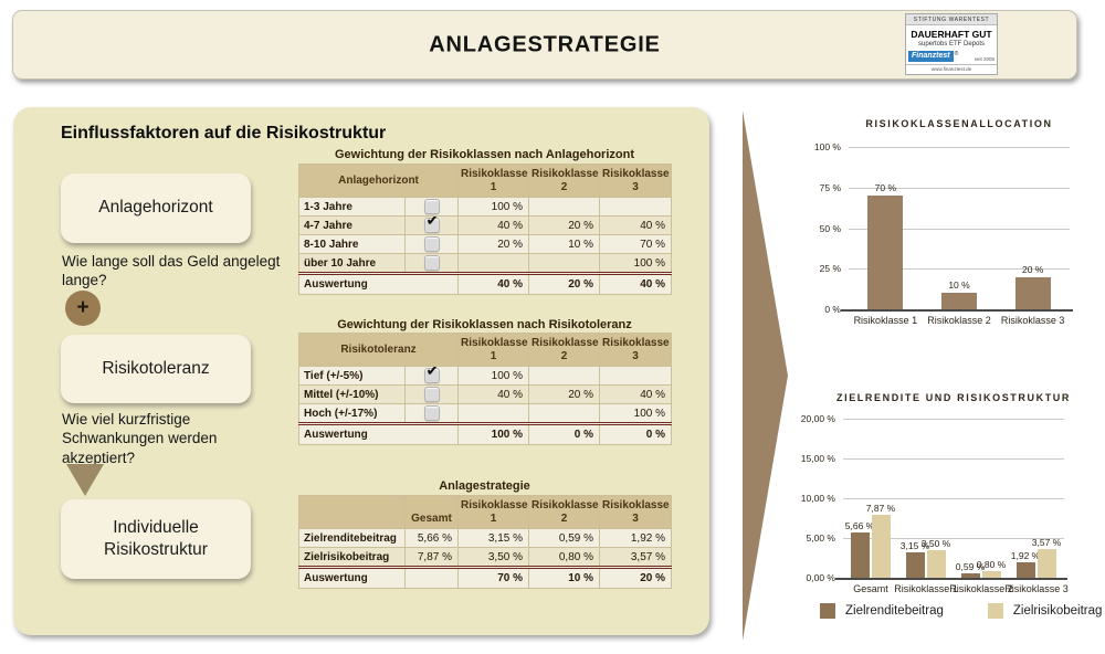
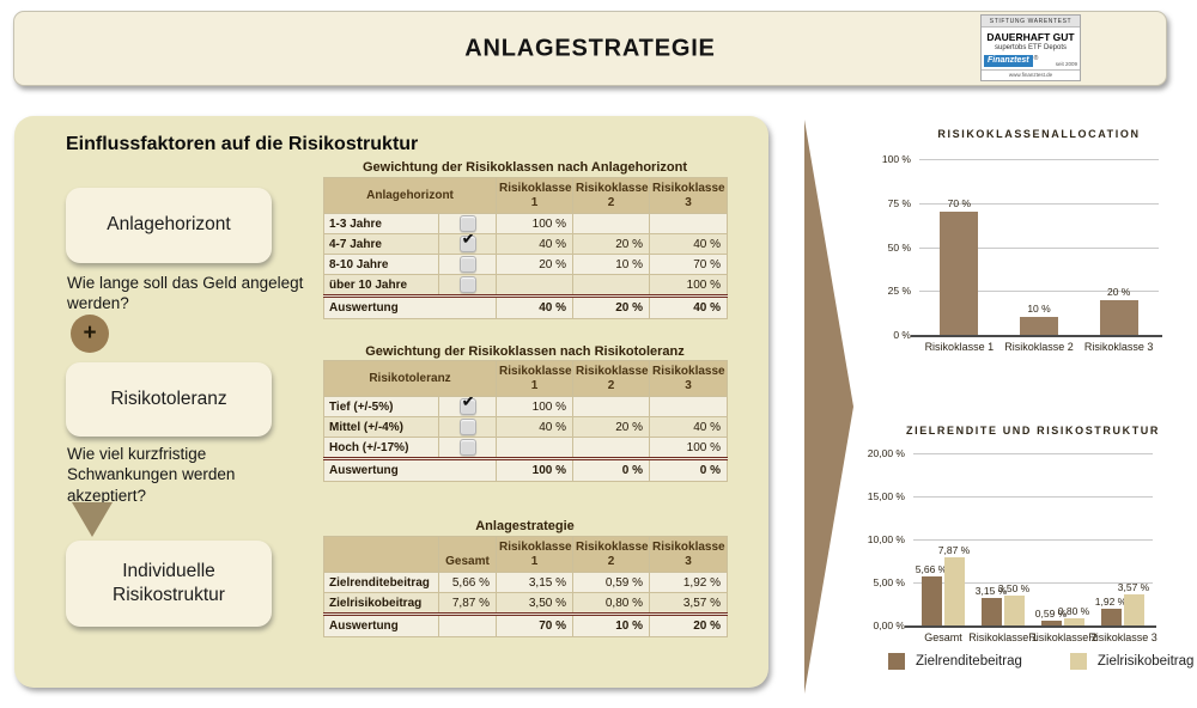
  ANLAGESTRATEGIE
  DAUERHAFT GUT
  Einflussfaktoren auf die Risikostruktur
  Anlagehorizont
- Wie lange soll das Geld angelegt lange?
+ Wie lange soll das Geld angelegt werden?
  +
  Risikotoleranz
  Wie viel kurzfristige Schwankungen werden akzeptiert?
  Individuelle Risikostruktur
  Gewichtung der Risikoklassen nach Anlagehorizont
  Anlagehorizont	Risikoklasse 1	Risikoklasse 2	Risikoklasse 3
  1-3 Jahre		100 %
  4-7 Jahre		40 %	20 %	40 %
  8-10 Jahre		20 %	10 %	70 %
  über 10 Jahre				100 %
  Auswertung	40 %	20 %	40 %
  Gewichtung der Risikoklassen nach Risikotoleranz
  Risikotoleranz	Risikoklasse 1	Risikoklasse 2	Risikoklasse 3
  Tief (+/-5%)		100 %
- Mittel (+/-10%)		40 %	20 %	40 %
+ Mittel (+/-4%)		40 %	20 %	40 %
  Hoch (+/-17%)				100 %
  Auswertung	100 %	0 %	0 %
  Anlagestrategie
  	Gesamt	Risikoklasse 1	Risikoklasse 2	Risikoklasse 3
  Zielrenditebeitrag	5,66 %	3,15 %	0,59 %	1,92 %
  Zielrisikobeitrag	7,87 %	3,50 %	0,80 %	3,57 %
  Auswertung		70 %	10 %	20 %
  RISIKOKLASSENALLOCATION
  100 %
  75 %
  50 %
  25 %
  0 %
  70 %
  Risikoklasse 1
  10 %
  Risikoklasse 2
  20 %
  Risikoklasse 3
  ZIELRENDITE UND RISIKOSTRUKTUR
  20,00 %
  15,00 %
  10,00 %
  5,00 %
  0,00 %
  5,66 %
  7,87 %
  Gesamt
  3,15 %
  3,50 %
  Risikoklasse 1
  0,59 %
  0,80 %
  Risikoklasse 2
  1,92 %
  3,57 %
  Risikoklasse 3
  Zielrenditebeitrag
  Zielrisikobeitrag
